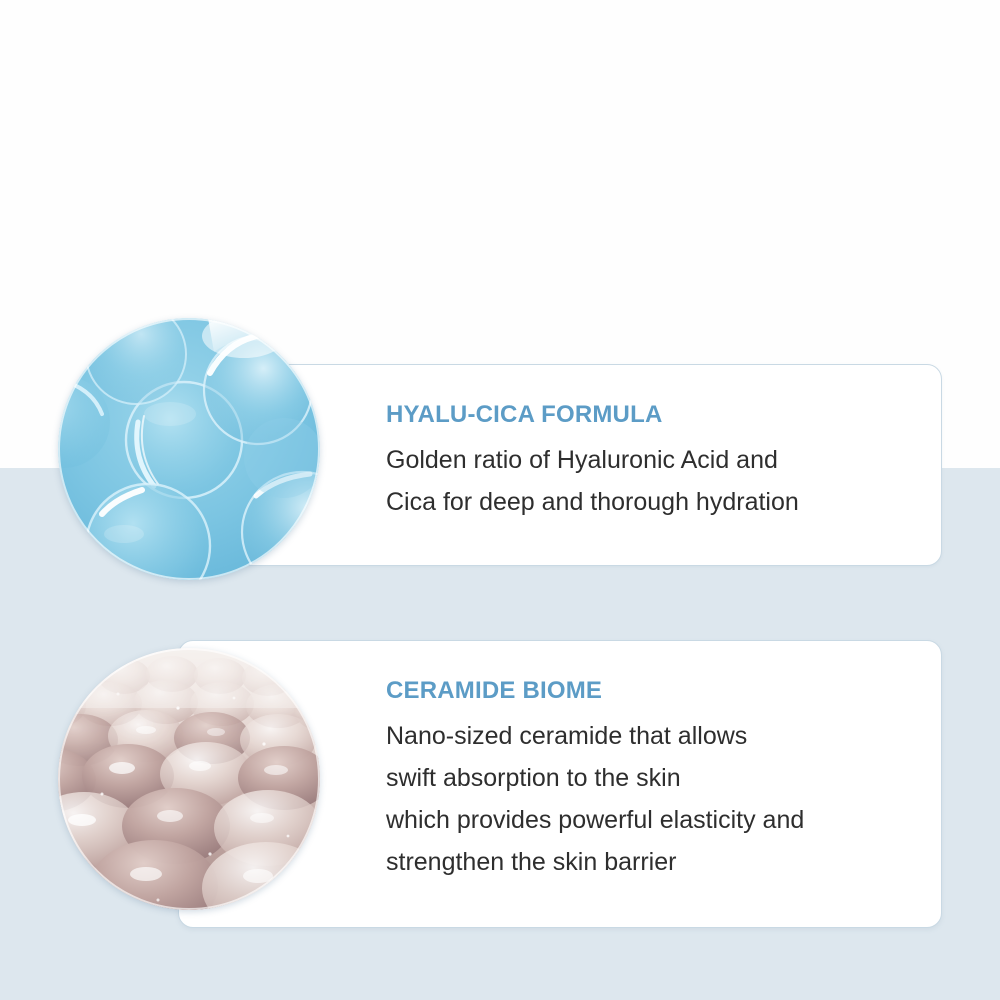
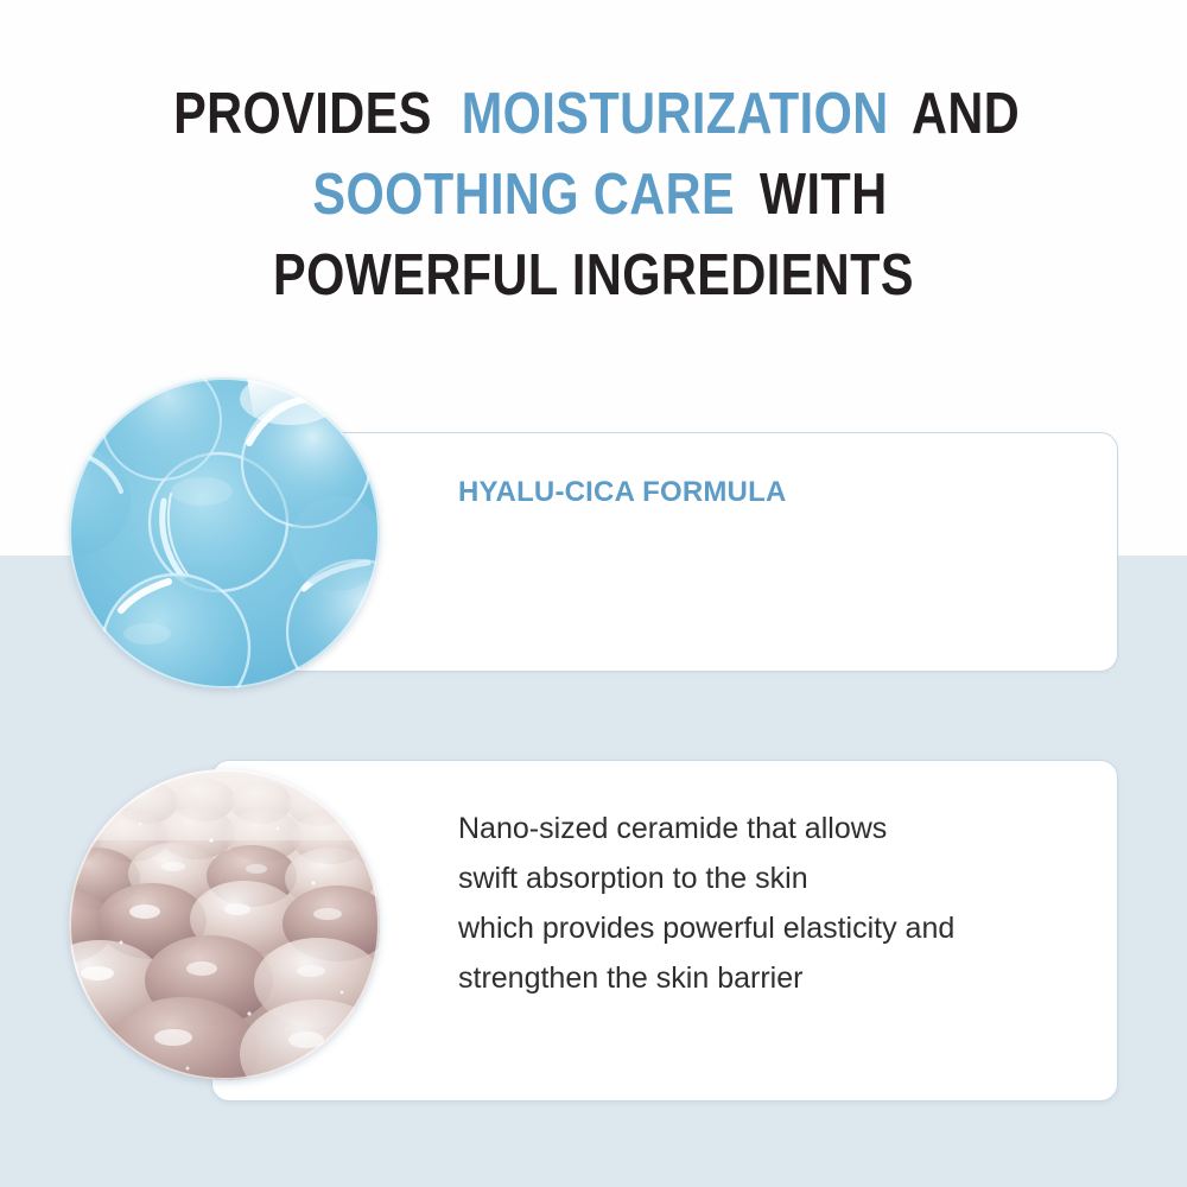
+ PROVIDES MOISTURIZATION AND
+ SOOTHING CARE WITH
+ POWERFUL INGREDIENTS
  HYALU-CICA FORMULA
- Golden ratio of Hyaluronic Acid and
- Cica for deep and thorough hydration
- CERAMIDE BIOME
  Nano-sized ceramide that allows
  swift absorption to the skin
  which provides powerful elasticity and
  strengthen the skin barrier
